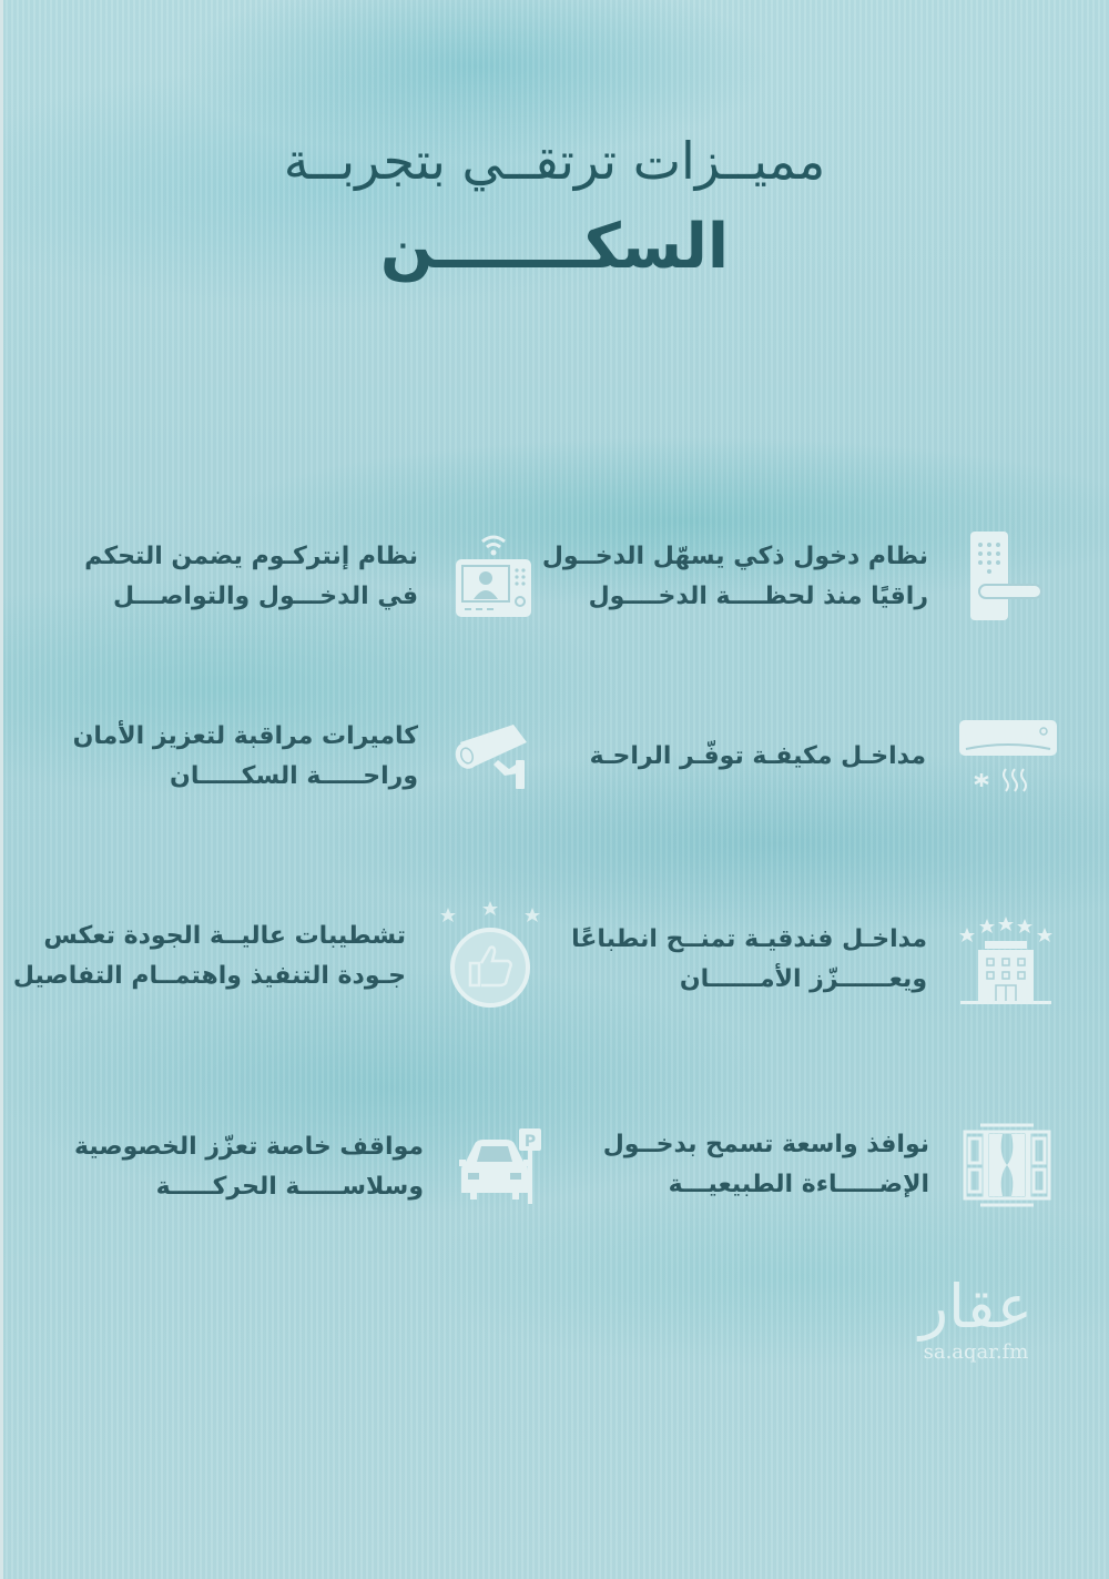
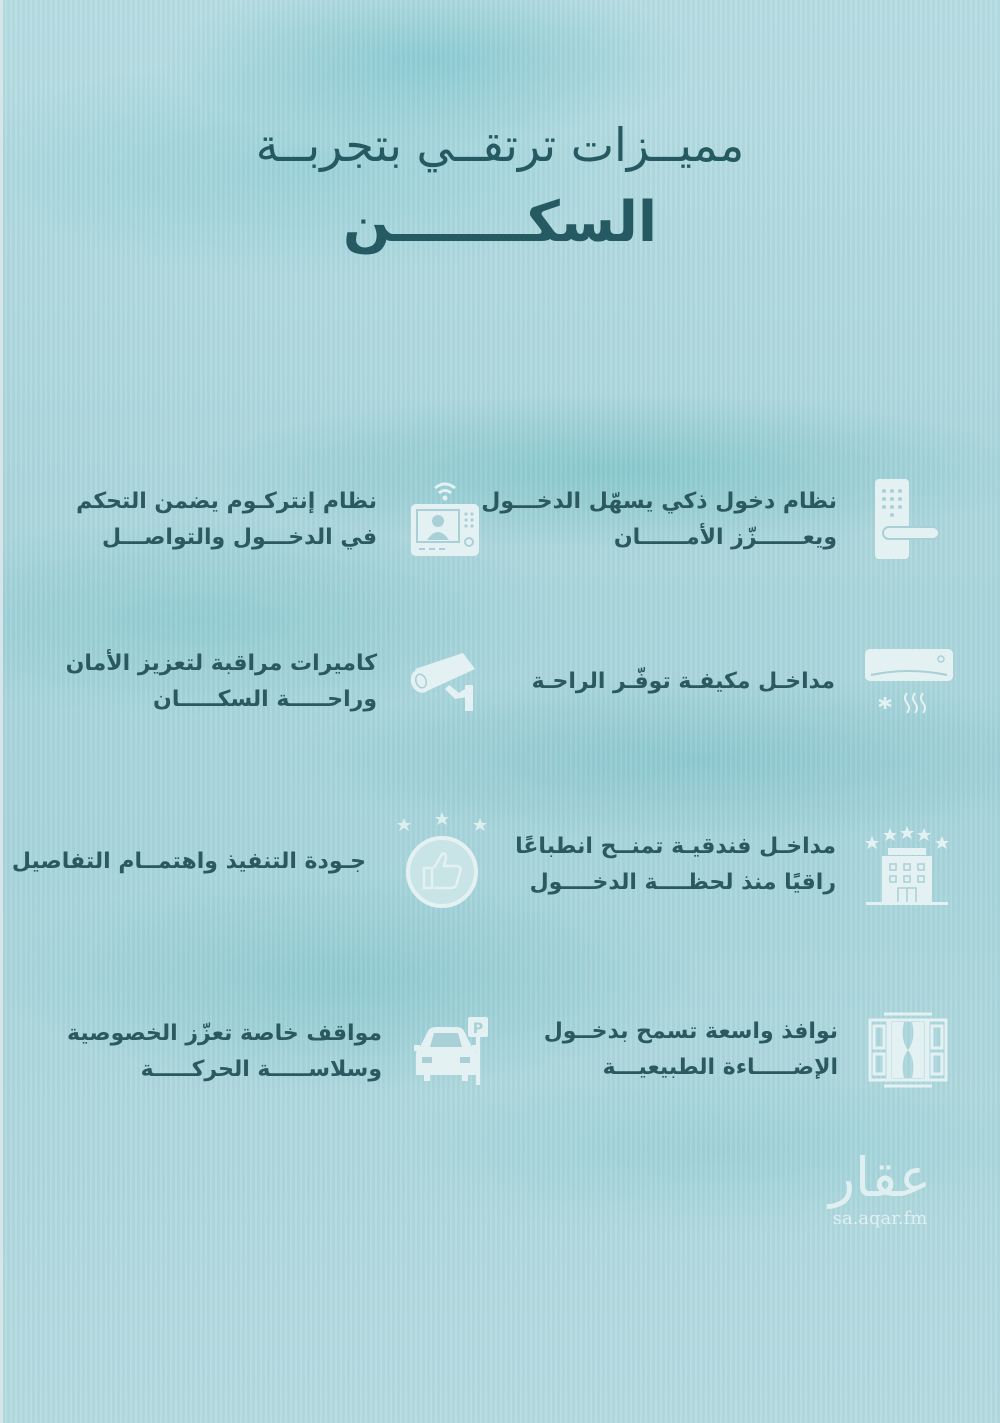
  مميــزات ترتقــي بتجربــة
  السكـــــــن
- نظام دخول ذكي يسهّل الدخــول
+ نظام دخول ذكي يسهّل الدخـــول
- راقيًا منذ لحظــــة الدخــــول
+ ويعــــــزّز الأمــــــان
  نظام إنتركـوم يضمن التحكم
  في الدخـــول والتواصـــل
  مداخـل مكيفـة توفّـر الراحـة
  كاميرات مراقبة لتعزيز الأمان
  وراحـــــة السكـــــان
  مداخـل فندقيـة تمنــح انطباعًا
- ويعــــــزّز الأمــــــان
+ راقيًا منذ لحظــــة الدخــــول
- تشطيبات عاليــة الجودة تعكس
  جـودة التنفيذ واهتمــام التفاصيل
  نوافذ واسعة تسمح بدخــول
  الإضـــــاءة الطبيعيـــة
  P
  مواقف خاصة تعزّز الخصوصية
  وسلاســـــة الحركـــــة
  عقار
  sa.aqar.fm
